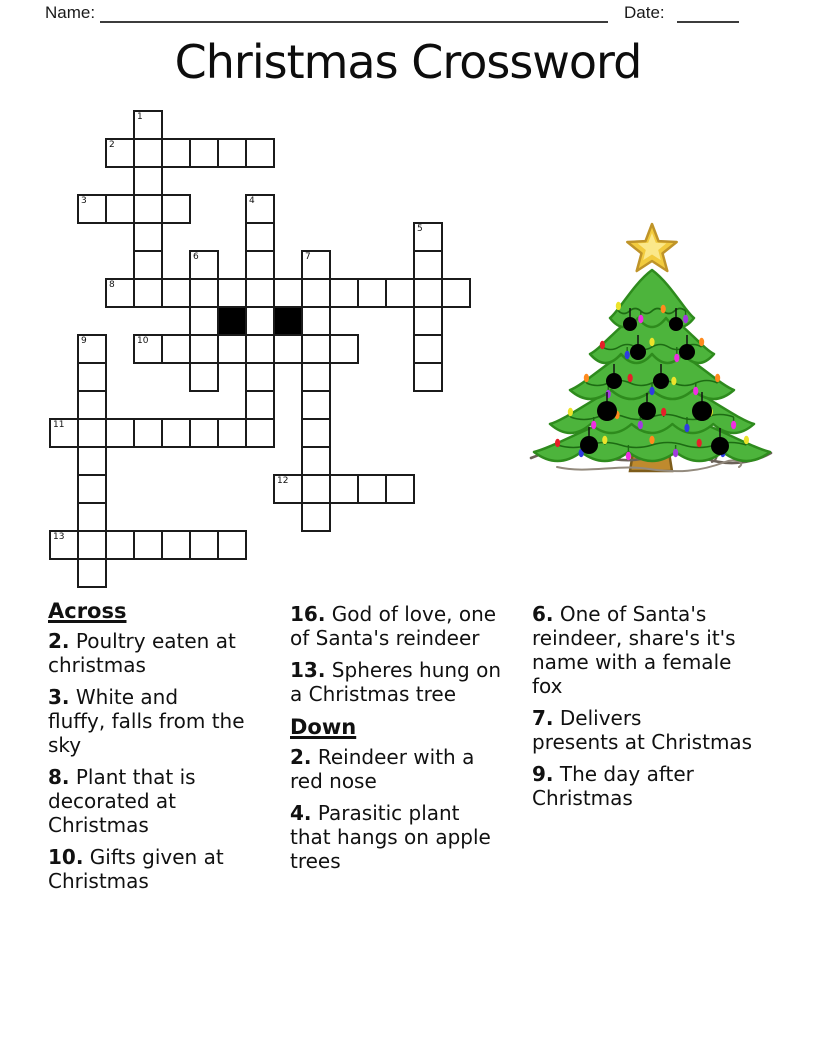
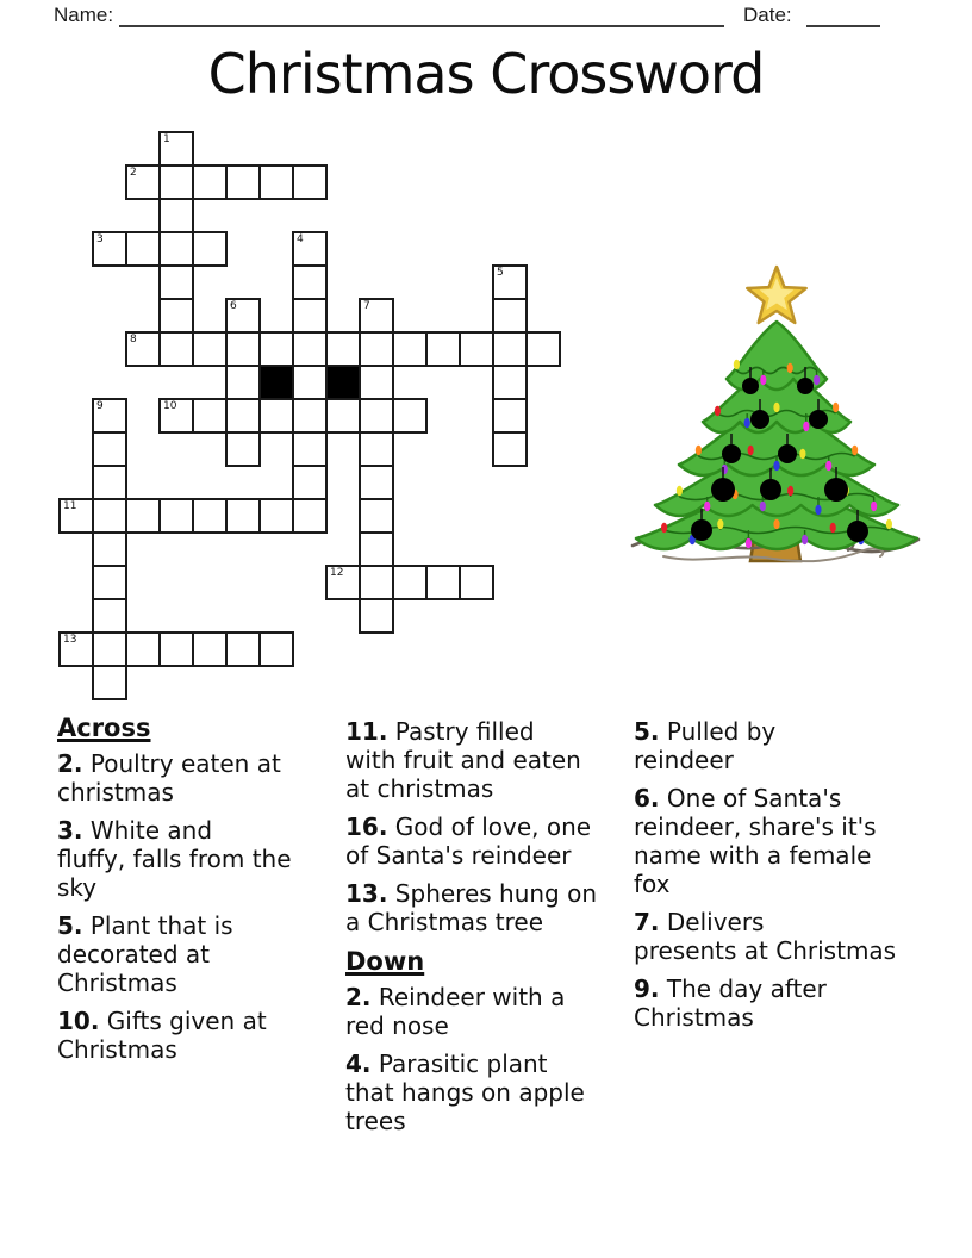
  Name:
  Date:
  Christmas Crossword
  1
  2
  3
  4
  5
  6
  7
  8
  9
  10
  11
  12
  13
  Across
  2. Poultry eaten at
  christmas
  3. White and
  fluffy, falls from the
  sky
- 8. Plant that is
+ 5. Plant that is
  decorated at
  Christmas
  10. Gifts given at
  Christmas
+ 11. Pastry filled
+ with fruit and eaten
+ at christmas
  16. God of love, one
  of Santa's reindeer
  13. Spheres hung on
  a Christmas tree
  Down
  2. Reindeer with a
  red nose
  4. Parasitic plant
  that hangs on apple
  trees
+ 5. Pulled by
+ reindeer
  6. One of Santa's
  reindeer, share's it's
  name with a female
  fox
  7. Delivers
  presents at Christmas
  9. The day after
  Christmas
